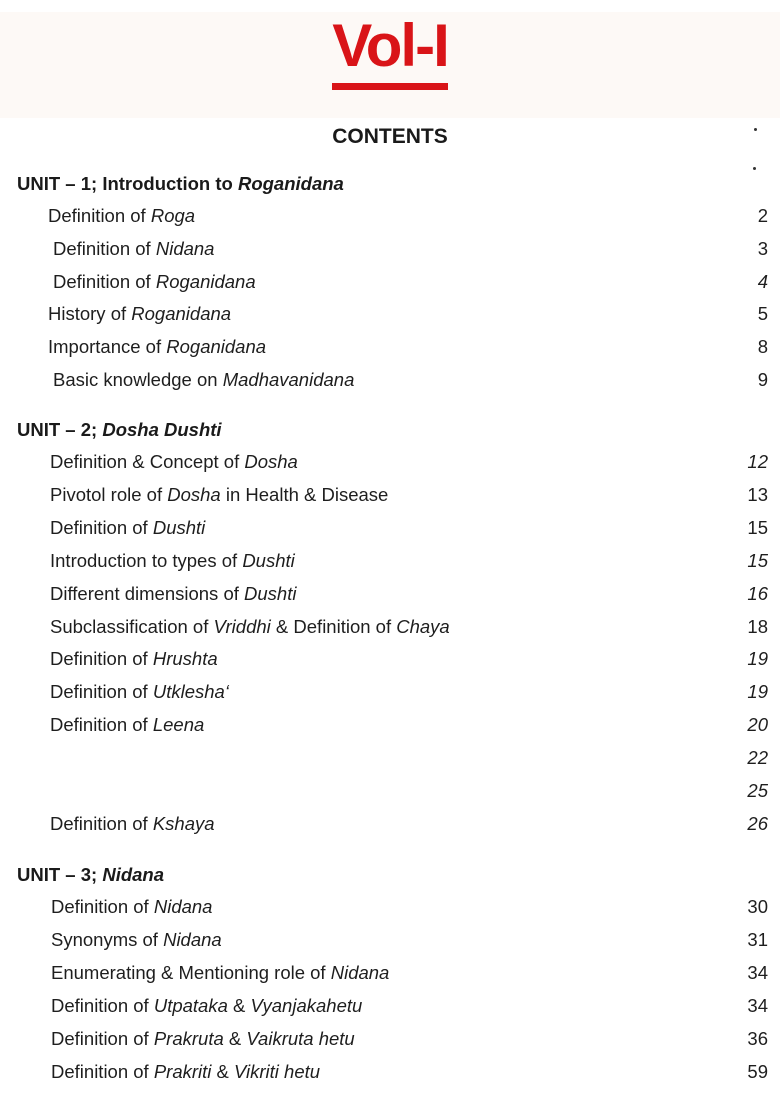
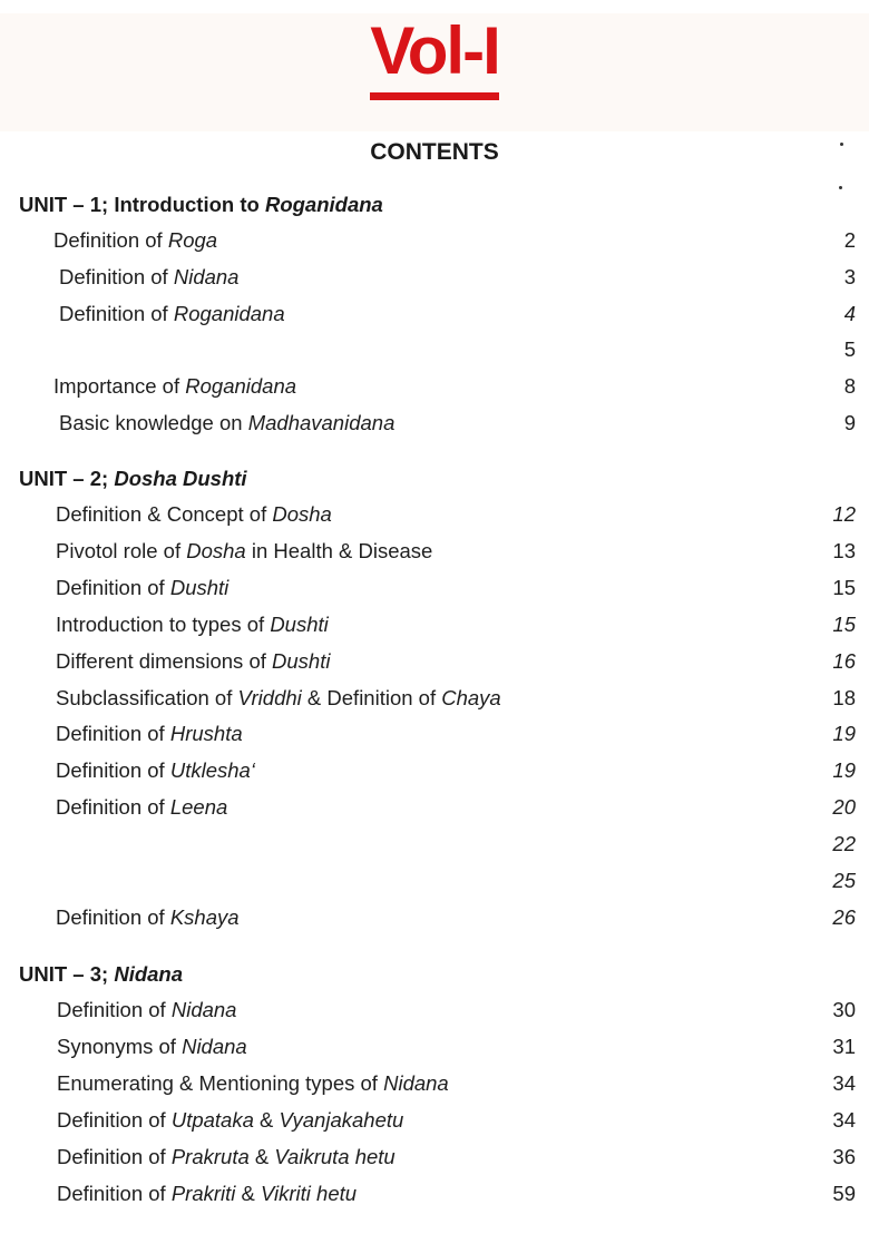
  Vol-I
  CONTENTS
  UNIT – 1; Introduction to Roganidana
  Definition of Roga
  2
  Definition of Nidana
  3
  Definition of Roganidana
  4
- History of Roganidana
  5
  Importance of Roganidana
  8
  Basic knowledge on Madhavanidana
  9
  UNIT – 2; Dosha Dushti
  Definition & Concept of Dosha
  12
  Pivotol role of Dosha in Health & Disease
  13
  Definition of Dushti
  15
  Introduction to types of Dushti
  15
  Different dimensions of Dushti
  16
  Subclassification of Vriddhi & Definition of Chaya
  18
  Definition of Hrushta
  19
  Definition of Utklesha‘
  19
  Definition of Leena
  20
  22
  25
  Definition of Kshaya
  26
  UNIT – 3; Nidana
  Definition of Nidana
  30
  Synonyms of Nidana
  31
- Enumerating & Mentioning role of Nidana
+ Enumerating & Mentioning types of Nidana
  34
  Definition of Utpataka & Vyanjakahetu
  34
  Definition of Prakruta & Vaikruta hetu
  36
  Definition of Prakriti & Vikriti hetu
  59
